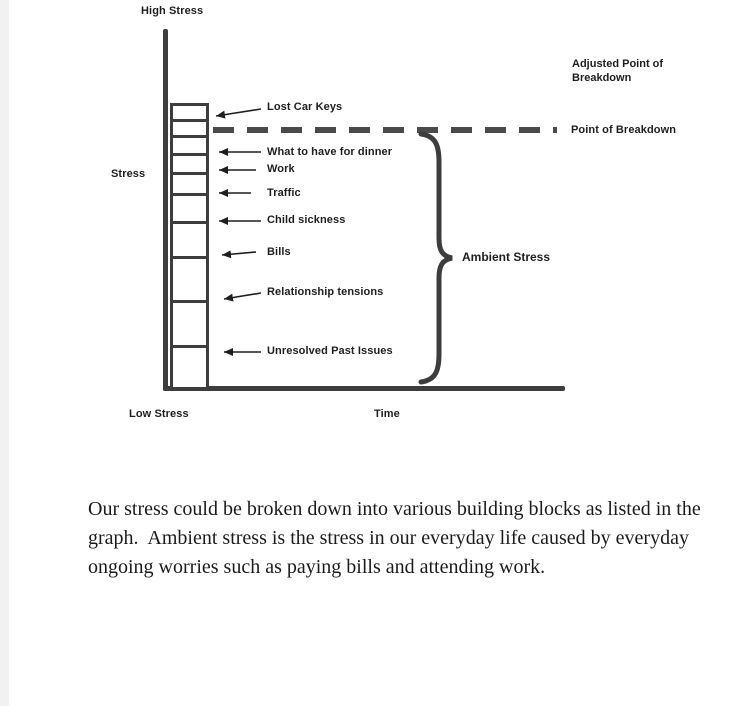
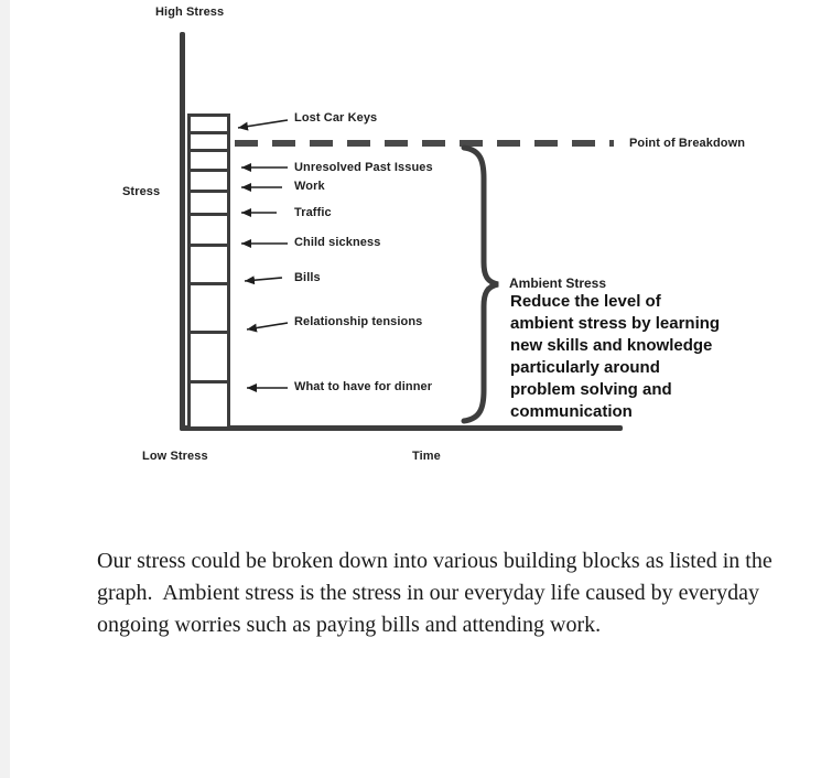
  High Stress
  Stress
  Low Stress
  Time
  Lost Car Keys
- What to have for dinner
+ Unresolved Past Issues
  Work
  Traffic
  Child sickness
  Bills
  Relationship tensions
- Unresolved Past Issues
+ What to have for dinner
- Adjusted Point of Breakdown
  Point of Breakdown
  Ambient Stress
+ Reduce the level of ambient stress by learning new skills and knowledge particularly around problem solving and communication
  Our stress could be broken down into various building blocks as listed in the graph. Ambient stress is the stress in our everyday life caused by everyday ongoing worries such as paying bills and attending work.
